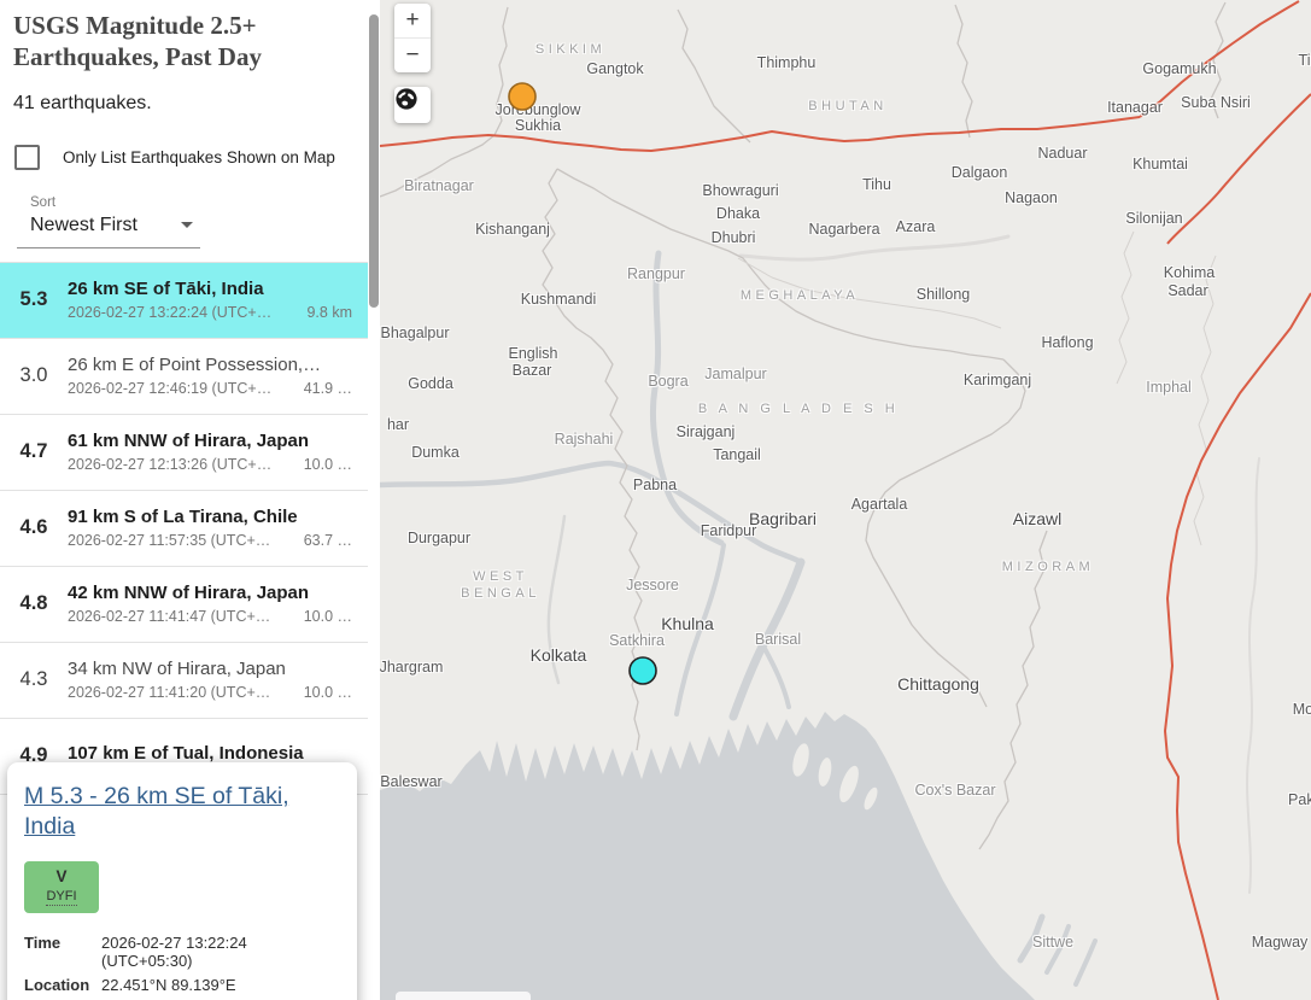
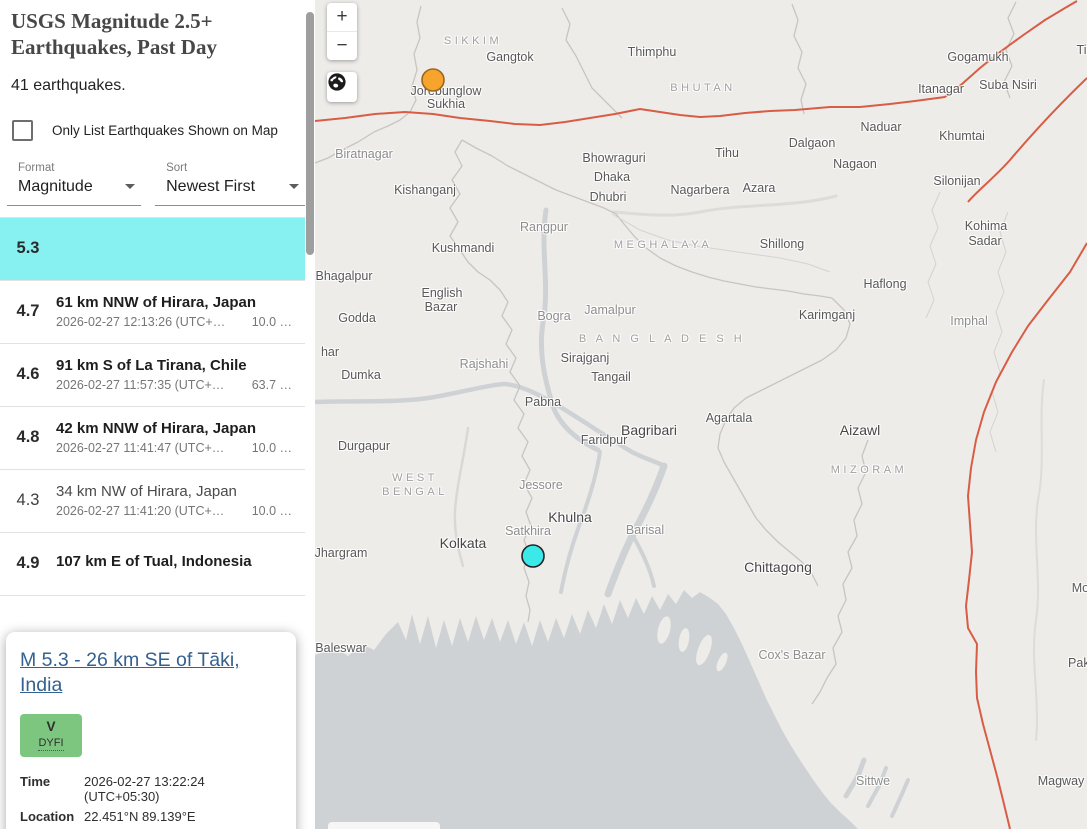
  SIKKIM
  Gangtok
  Thimphu
  BHUTAN
  Gogamukh
  Suba Nsiri
  Itanagar
  Jorbunglow
  Sukhia
  Naduar
  Khumtai
  Dalgaon
  Nagaon
  Tihu
  Biratnagar
  Bhowraguri
  Dhaka
  Dhubri
  Nagarbera
  Azara
  Silonijan
  Kishanganj
  Rangpur
  Kohima
  Sadar
  MEGHALAYA
  Shillong
  Kushmandi
  Haflong
  Bhagalpur
  Karimganj
  Imphal
  English
  Bazar
  Godda
  Bogra
  Jamalpur
  har
  Rajshahi
  Sirajganj
  Tangail
  Dumka
  Pabna
  B A N G L A D E S H
  Agartala
  Bagribari
  Aizawl
  Durgapur
  MIZORAM
  WEST
  BENGAL
  Faridpur
  Jessore
  Khulna
  Satkhira
  Kolkata
  Barisal
  Jhargram
  Chittagong
  Baleswar
  Cox's Bazar
  Sittwe
  Magway
  +
  −
  USGS Magnitude 2.5+
  Earthquakes, Past Day
  41 earthquakes.
  Only List Earthquakes Shown on Map
+ Format
+ Magnitude
  Sort
  Newest First
  5.3
- 26 km SE of Tāki, India
- 2026-02-27 13:22:24 (UTC+…
- 9.8 km
- 3.0
- 26 km E of Point Possession,…
- 2026-02-27 12:46:19 (UTC+…
- 41.9 …
  4.7
  61 km NNW of Hirara, Japan
  2026-02-27 12:13:26 (UTC+…
  10.0 …
  4.6
  91 km S of La Tirana, Chile
  2026-02-27 11:57:35 (UTC+…
  63.7 …
  4.8
  42 km NNW of Hirara, Japan
  2026-02-27 11:41:47 (UTC+…
  10.0 …
  4.3
  34 km NW of Hirara, Japan
  2026-02-27 11:41:20 (UTC+…
  10.0 …
  4.9
  107 km E of Tual, Indonesia
  M 5.3 - 26 km SE of Tāki, India
  V
  DYFI
  Time
  2026-02-27 13:22:24 (UTC+05:30)
  Location
  22.451°N 89.139°E
